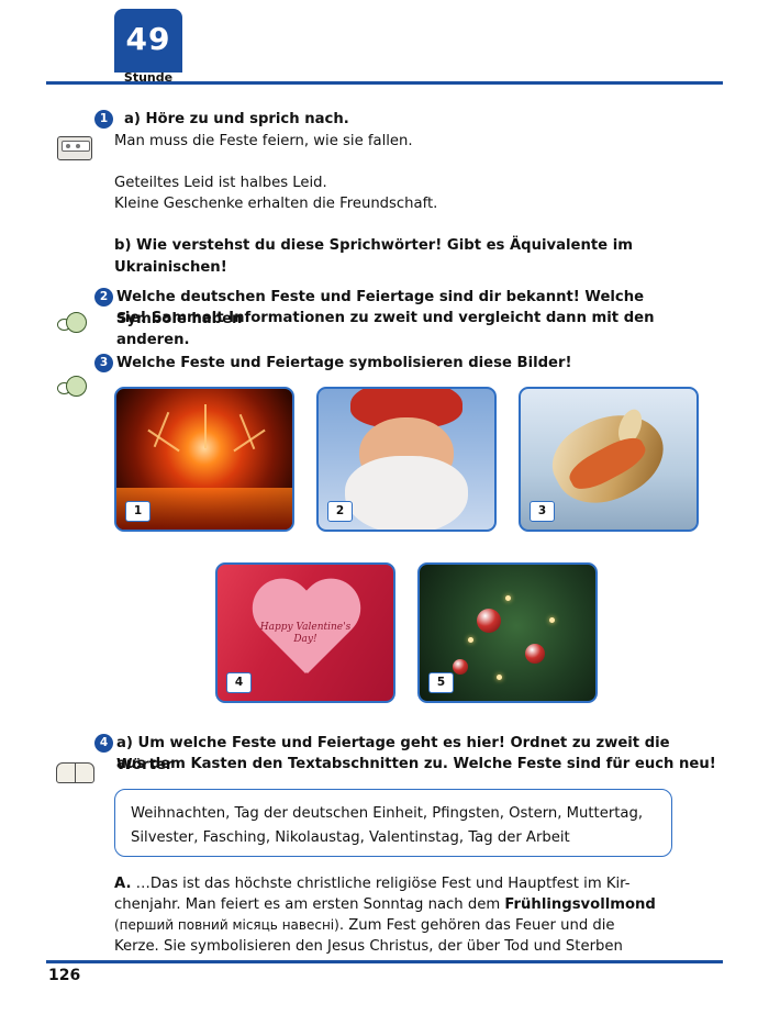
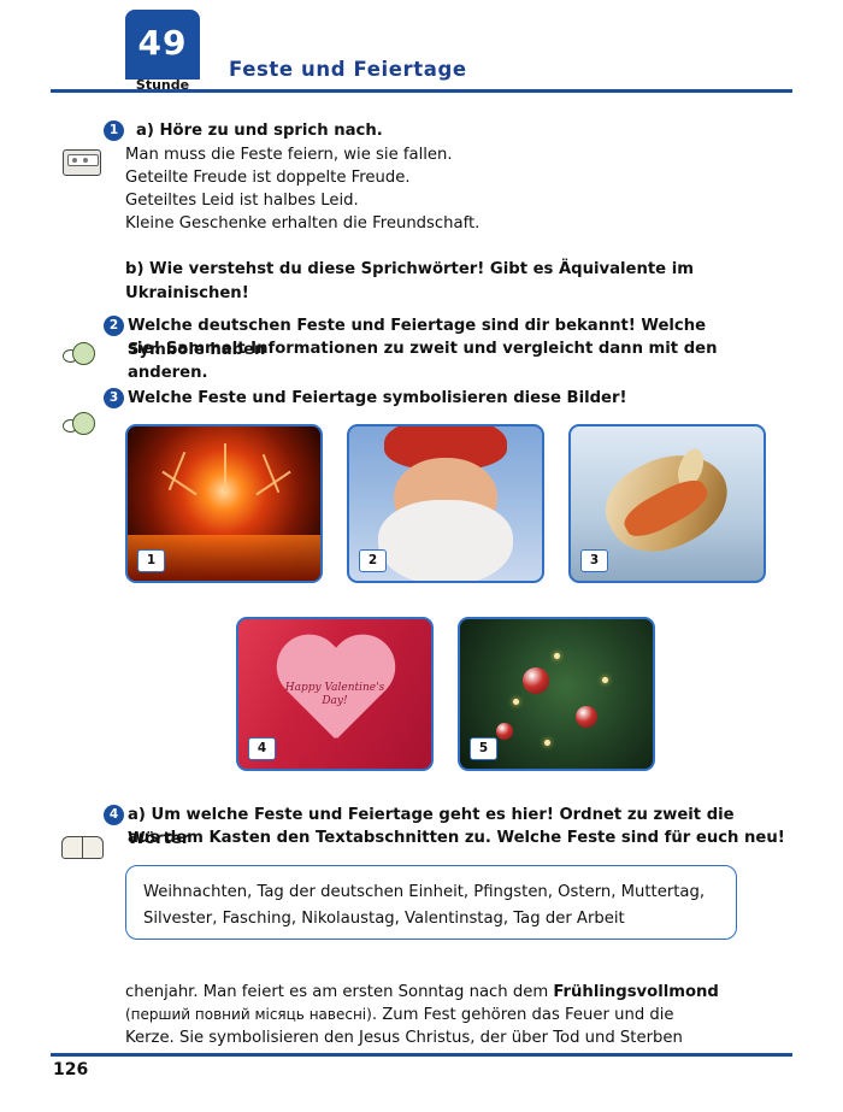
  49
  Stunde
+ Feste und Feiertage
  1
  a) Höre zu und sprich nach.
  Man muss die Feste feiern, wie sie fallen.
+ Geteilte Freude ist doppelte Freude.
  Geteiltes Leid ist halbes Leid.
  Kleine Geschenke erhalten die Freundschaft.
  b) Wie verstehst du diese Sprichwörter! Gibt es Äquivalente im Ukrainischen!
  2
  Welche deutschen Feste und Feiertage sind dir bekannt! Welche Symbole haben
  sie! Sammelt Informationen zu zweit und vergleicht dann mit den anderen.
  3
  Welche Feste und Feiertage symbolisieren diese Bilder!
  1
  2
  3
  Happy Valentine's Day!
  4
  5
  4
  a) Um welche Feste und Feiertage geht es hier! Ordnet zu zweit die Wörter
  aus dem Kasten den Textabschnitten zu. Welche Feste sind für euch neu!
  Weihnachten, Tag der deutschen Einheit, Pfingsten, Ostern, Muttertag,
  Silvester, Fasching, Nikolaustag, Valentinstag, Tag der Arbeit
- A. …Das ist das höchste christliche religiöse Fest und Hauptfest im Kir-
  chenjahr. Man feiert es am ersten Sonntag nach dem Frühlingsvollmond
  (перший повний місяць навесні). Zum Fest gehören das Feuer und die
  Kerze. Sie symbolisieren den Jesus Christus, der über Tod und Sterben
  126
